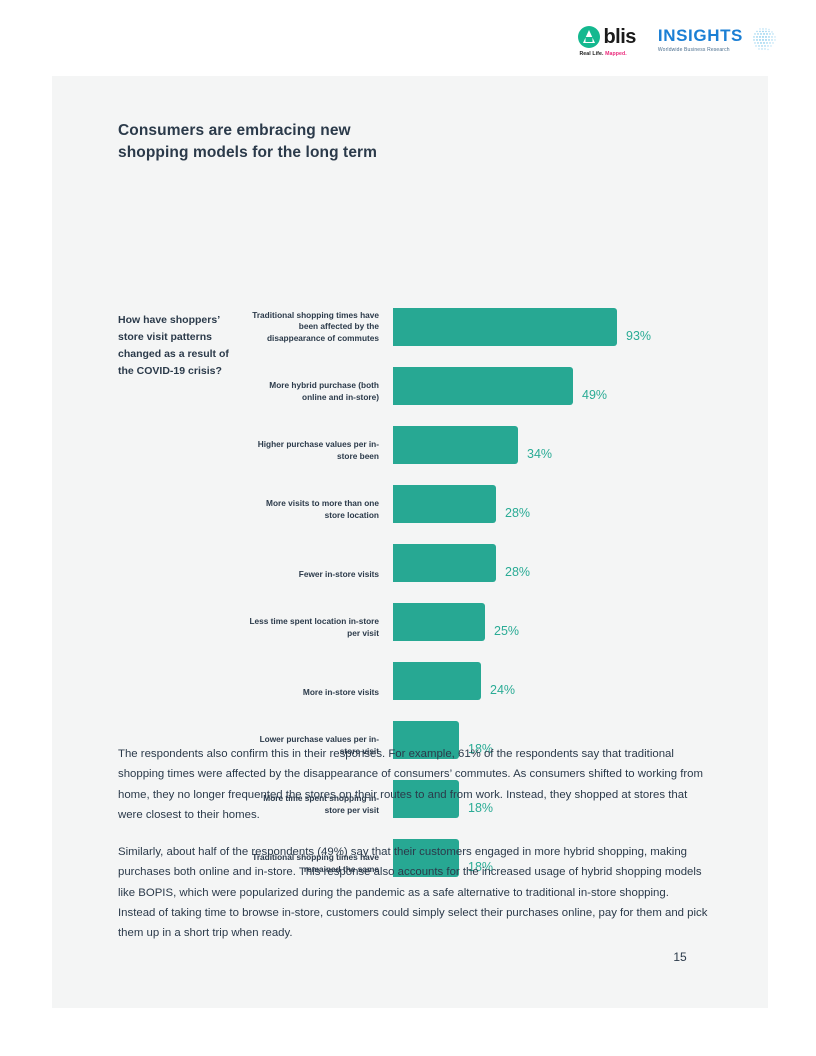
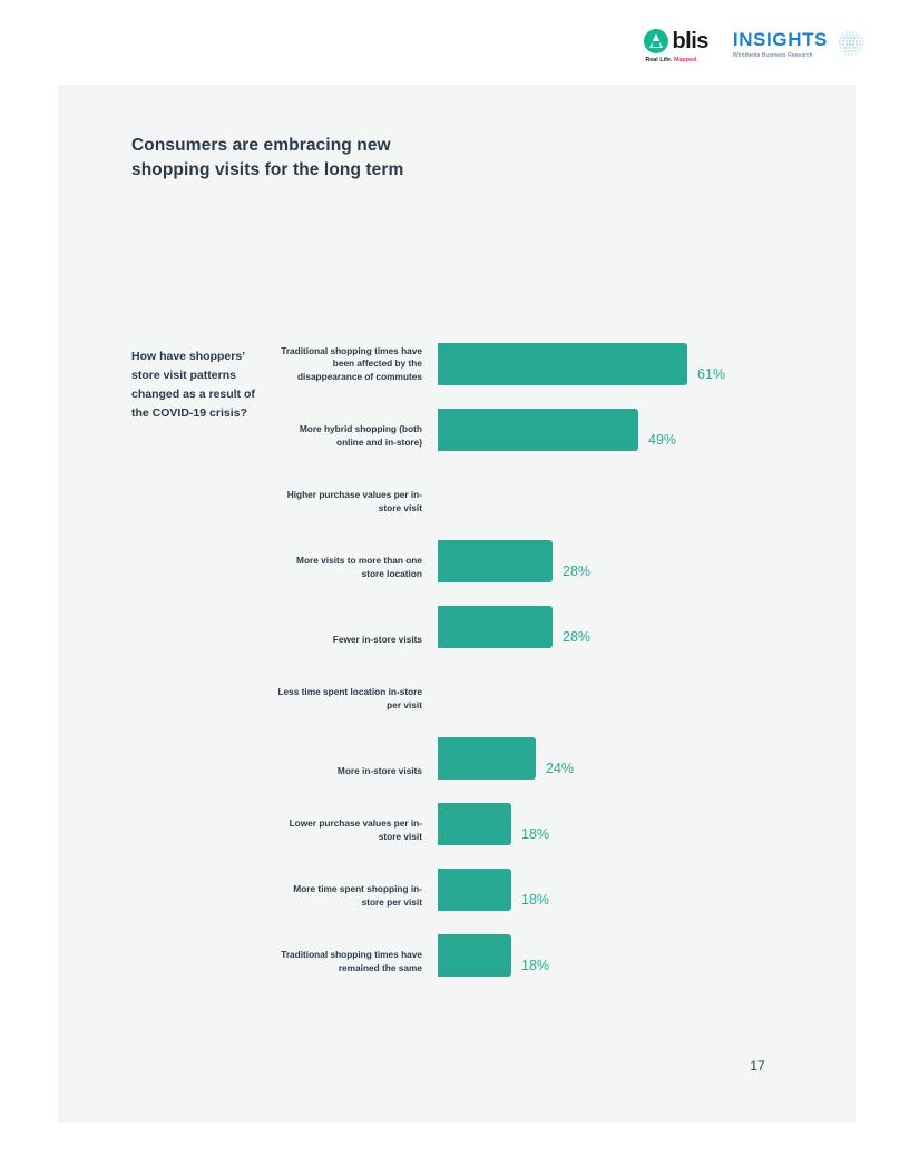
  blis
  INSIGHTS
- Consumers are embracing new shopping models for the long term
+ Consumers are embracing new shopping visits for the long term
  How have shoppers’ store visit patterns changed as a result of the COVID-19 crisis?
  Traditional shopping times have been affected by the disappearance of commutes
- 93%
+ 61%
- More hybrid purchase (both online and in-store)
+ More hybrid shopping (both online and in-store)
  49%
- Higher purchase values per in-store been
+ Higher purchase values per in-store visit
- 34%
  More visits to more than one store location
  28%
  Fewer in-store visits
  28%
  Less time spent location in-store per visit
- 25%
  More in-store visits
  24%
  Lower purchase values per in-store visit
  18%
  More time spent shopping in-store per visit
  18%
  Traditional shopping times have remained the same
  18%
- The respondents also confirm this in their responses. For example, 61% of the respondents say that traditional shopping times were affected by the disappearance of consumers’ commutes. As consumers shifted to working from home, they no longer frequented the stores on their routes to and from work. Instead, they shopped at stores that were closest to their homes.
- Similarly, about half of the respondents (49%) say that their customers engaged in more hybrid shopping, making purchases both online and in-store. This response also accounts for the increased usage of hybrid shopping models like BOPIS, which were popularized during the pandemic as a safe alternative to traditional in-store shopping. Instead of taking time to browse in-store, customers could simply select their purchases online, pay for them and pick them up in a short trip when ready.
- 15
+ 17
